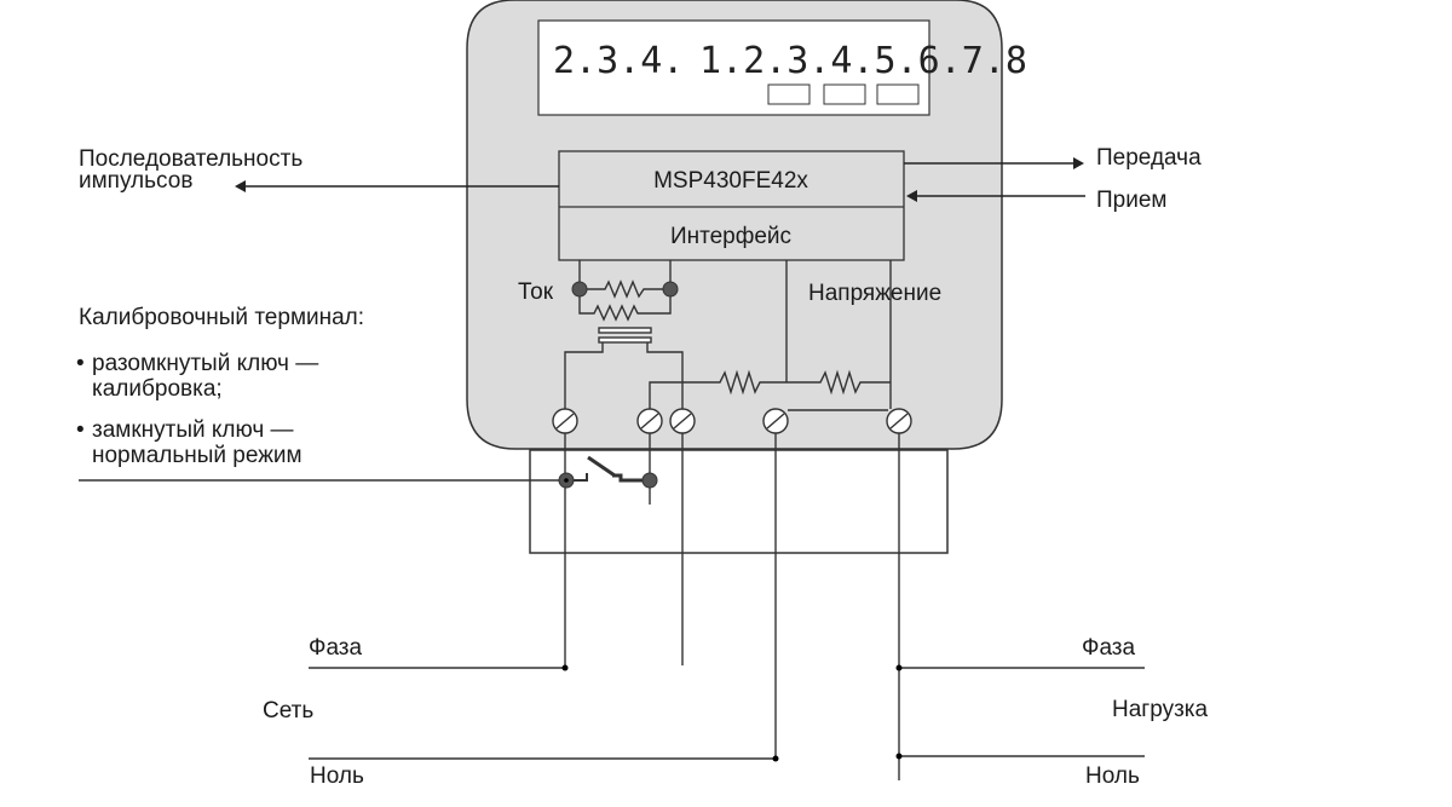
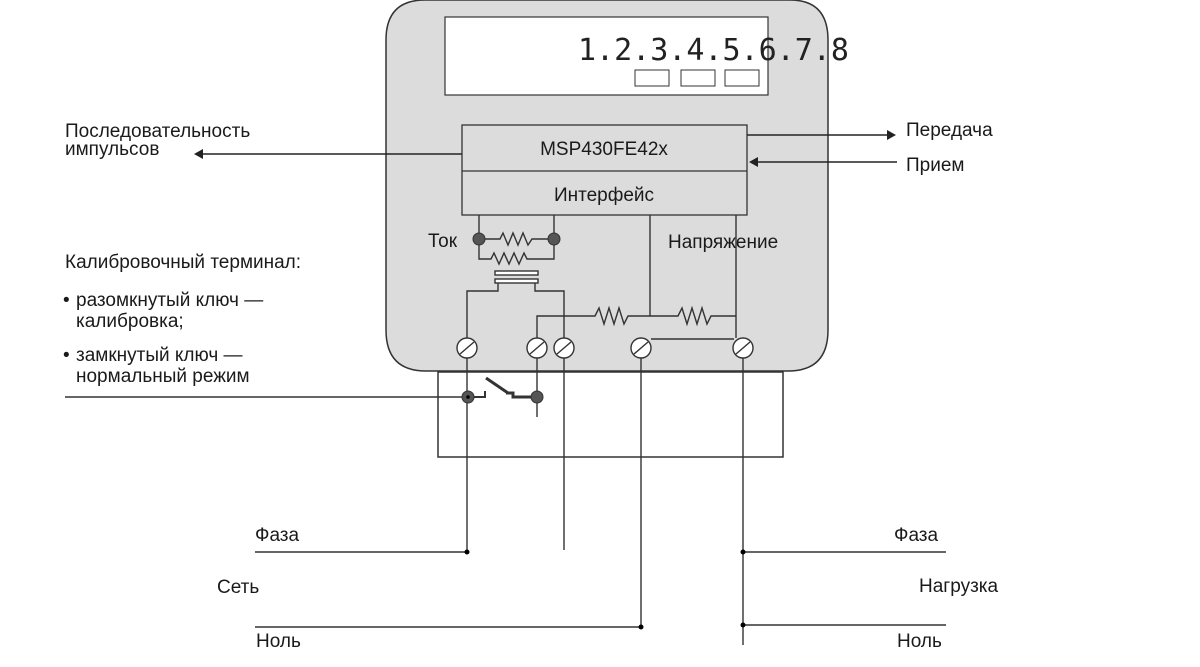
- 2.3.4.
  1.2.3.4.5.6.7.8
  MSP430FE42x
  Интерфейс
  Последовательность
  импульсов
  Передача
  Прием
  Ток
  Напряжение
  Калибровочный терминал:
  •
  разомкнутый ключ —
  калибровка;
  •
  замкнутый ключ —
  нормальный режим
  Фаза
  Сеть
  Ноль
  Фаза
  Нагрузка
  Ноль
